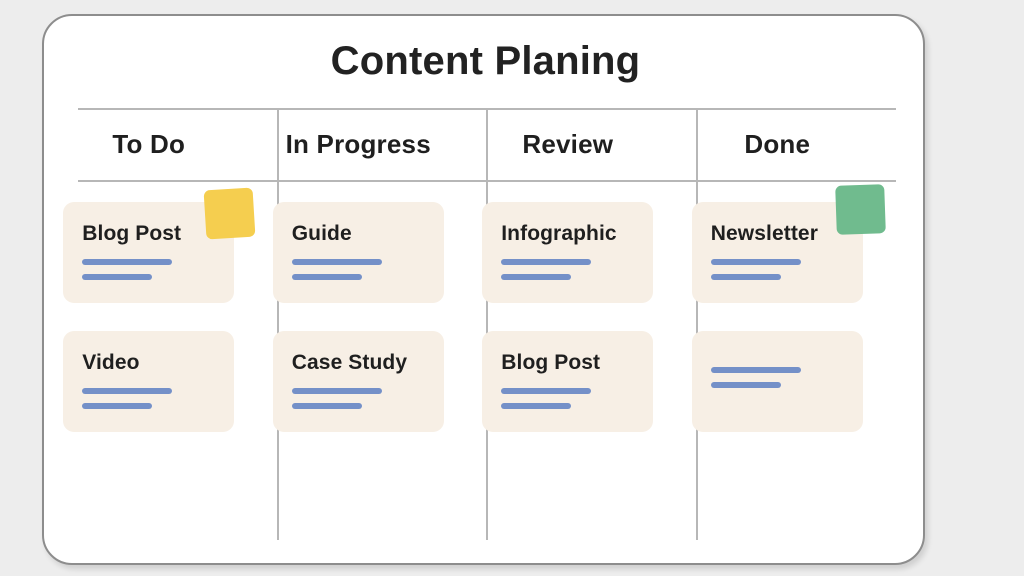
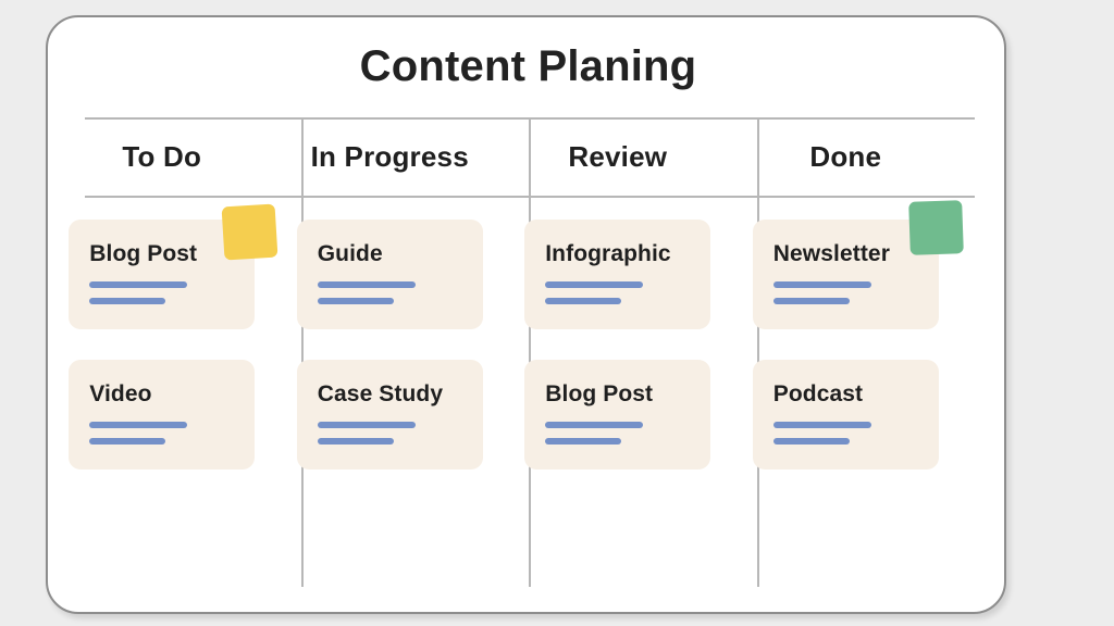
  Content Planing
  To Do
  Blog Post
  Video
  In Progress
  Guide
  Case Study
  Review
  Infographic
  Blog Post
  Done
  Newsletter
+ Podcast
